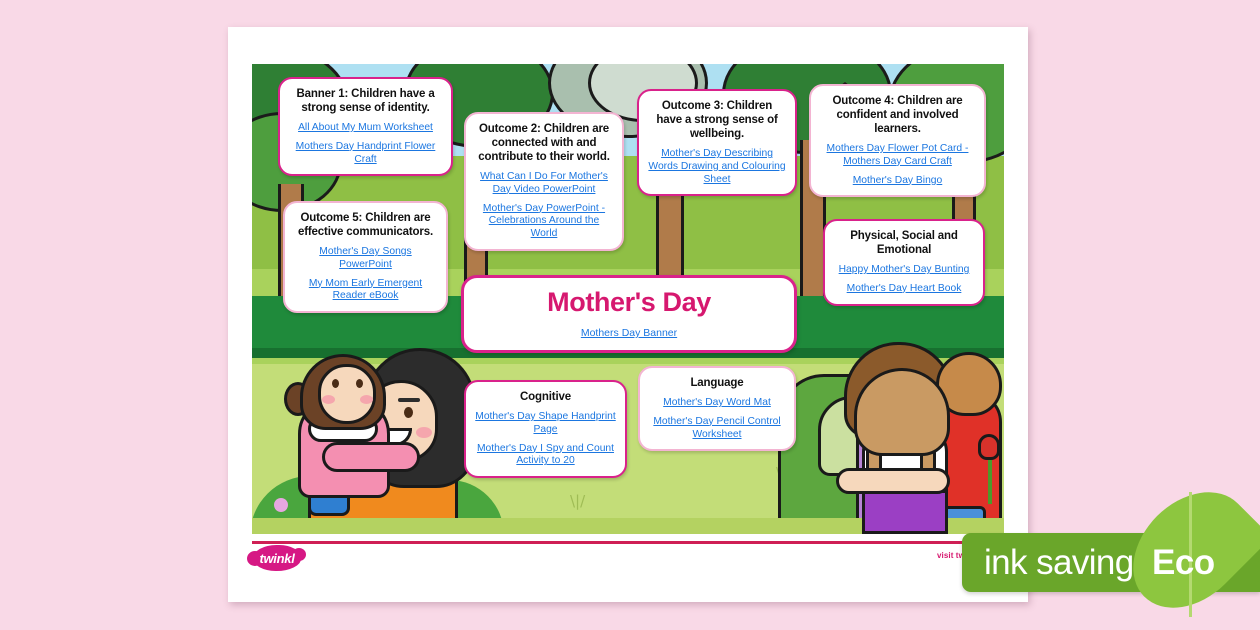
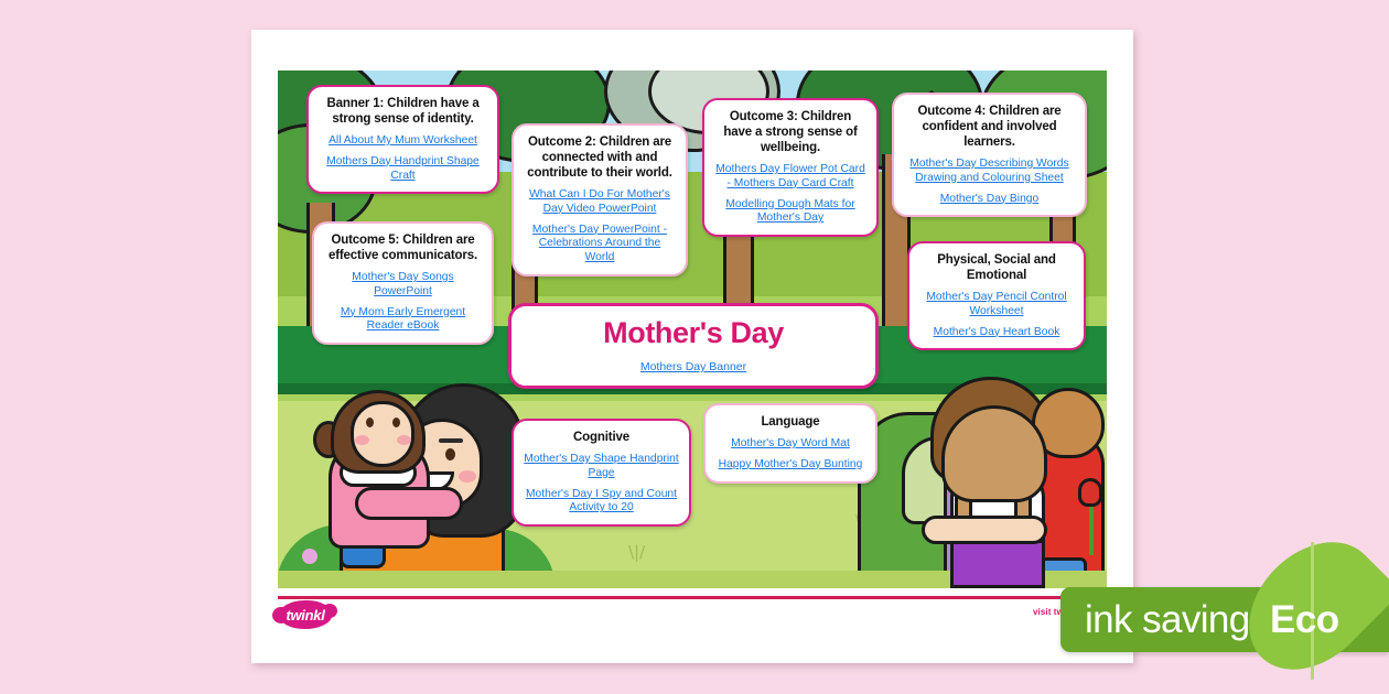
  \|/
  Banner 1: Children have a strong sense of identity.
  All About My Mum Worksheet
- Mothers Day Handprint Flower Craft
+ Mothers Day Handprint Shape Craft
  Outcome 5: Children are effective communicators.
  Mother's Day Songs PowerPoint
  My Mom Early Emergent Reader eBook
  Outcome 2: Children are connected with and contribute to their world.
  What Can I Do For Mother's Day Video PowerPoint
  Mother's Day PowerPoint - Celebrations Around the World
  Outcome 3: Children have a strong sense of wellbeing.
- Mother's Day Describing Words Drawing and Colouring Sheet
+ Mothers Day Flower Pot Card - Mothers Day Card Craft
+ Modelling Dough Mats for Mother's Day
  Outcome 4: Children are confident and involved learners.
- Mothers Day Flower Pot Card - Mothers Day Card Craft
+ Mother's Day Describing Words Drawing and Colouring Sheet
  Mother's Day Bingo
  Physical, Social and Emotional
- Happy Mother's Day Bunting
+ Mother's Day Pencil Control Worksheet
  Mother's Day Heart Book
  Cognitive
  Mother's Day Shape Handprint Page
  Mother's Day I Spy and Count Activity to 20
  Language
  Mother's Day Word Mat
- Mother's Day Pencil Control Worksheet
+ Happy Mother's Day Bunting
  Mother's Day
  Mothers Day Banner
  twinkl
  ink saving
  Eco
